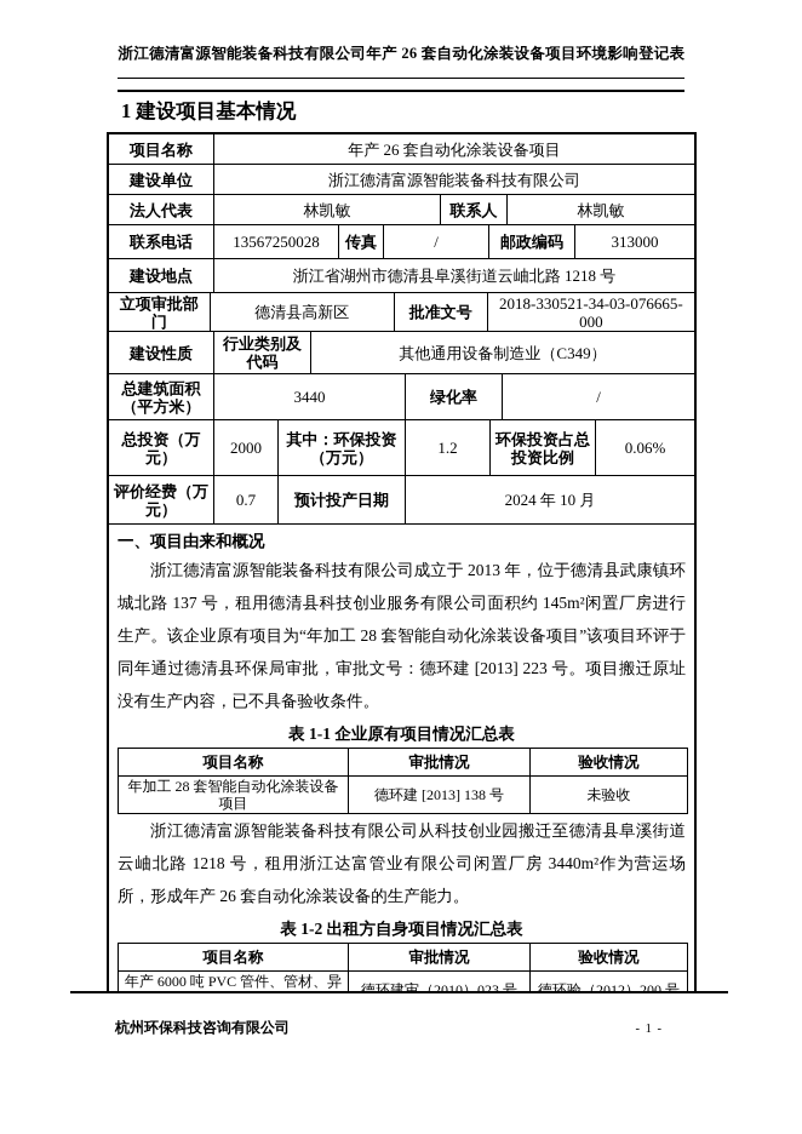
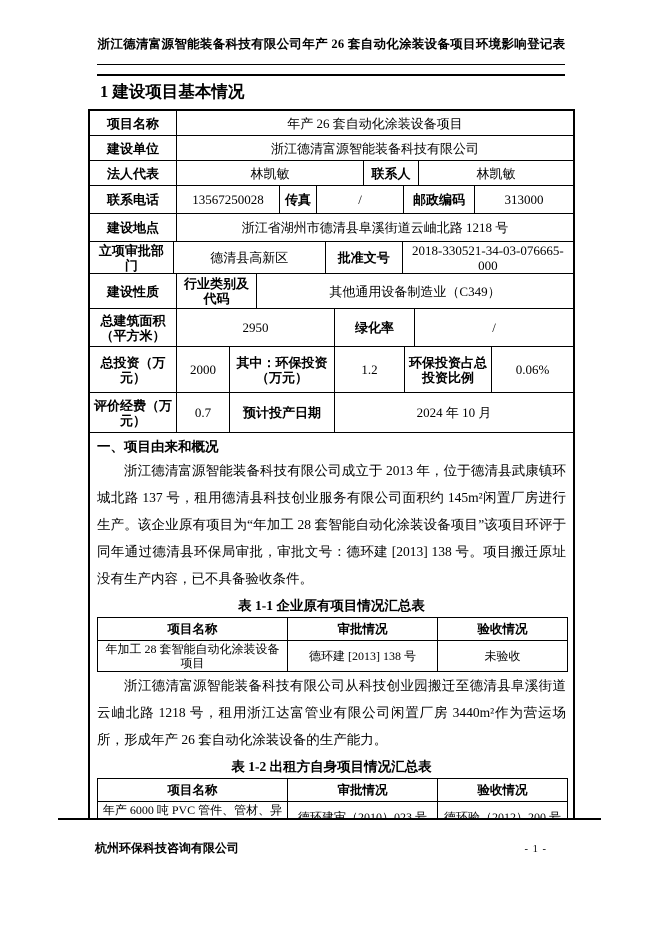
  浙江德清富源智能装备科技有限公司年产 26 套自动化涂装设备项目环境影响登记表
  1 建设项目基本情况
  项目名称
  年产 26 套自动化涂装设备项目
  建设单位
  浙江德清富源智能装备科技有限公司
  法人代表
  林凯敏
  联系人
  林凯敏
  联系电话
  13567250028
  传真
  /
  邮政编码
  313000
  建设地点
  浙江省湖州市德清县阜溪街道云岫北路 1218 号
  立项审批部门
  德清县高新区
  批准文号
  2018-330521-34-03-076665-000
  建设性质
  行业类别及代码
  其他通用设备制造业（C349）
  总建筑面积（平方米）
- 3440
+ 2950
  绿化率
  /
  总投资（万元）
  2000
  其中：环保投资（万元）
  1.2
  环保投资占总投资比例
  0.06%
  评价经费（万元）
  0.7
  预计投产日期
  2024 年 10 月
  一、项目由来和概况
- 浙江德清富源智能装备科技有限公司成立于 2013 年，位于德清县武康镇环城北路 137 号，租用德清县科技创业服务有限公司面积约 145m²闲置厂房进行生产。该企业原有项目为“年加工 28 套智能自动化涂装设备项目”该项目环评于同年通过德清县环保局审批，审批文号：德环建 [2013] 223 号。项目搬迁原址没有生产内容，已不具备验收条件。
+ 浙江德清富源智能装备科技有限公司成立于 2013 年，位于德清县武康镇环城北路 137 号，租用德清县科技创业服务有限公司面积约 145m²闲置厂房进行生产。该企业原有项目为“年加工 28 套智能自动化涂装设备项目”该项目环评于同年通过德清县环保局审批，审批文号：德环建 [2013] 138 号。项目搬迁原址没有生产内容，已不具备验收条件。
  表 1-1 企业原有项目情况汇总表
  项目名称	审批情况	验收情况
  年加工 28 套智能自动化涂装设备项目	德环建 [2013] 138 号	未验收
  浙江德清富源智能装备科技有限公司从科技创业园搬迁至德清县阜溪街道云岫北路 1218 号，租用浙江达富管业有限公司闲置厂房 3440m²作为营运场所，形成年产 26 套自动化涂装设备的生产能力。
  表 1-2 出租方自身项目情况汇总表
  项目名称	审批情况	验收情况
  年产 6000 吨 PVC 管件、管材、异	德环建审（2010）023 号	德环验（2012）200 号
  杭州环保科技咨询有限公司
  - 1 -
